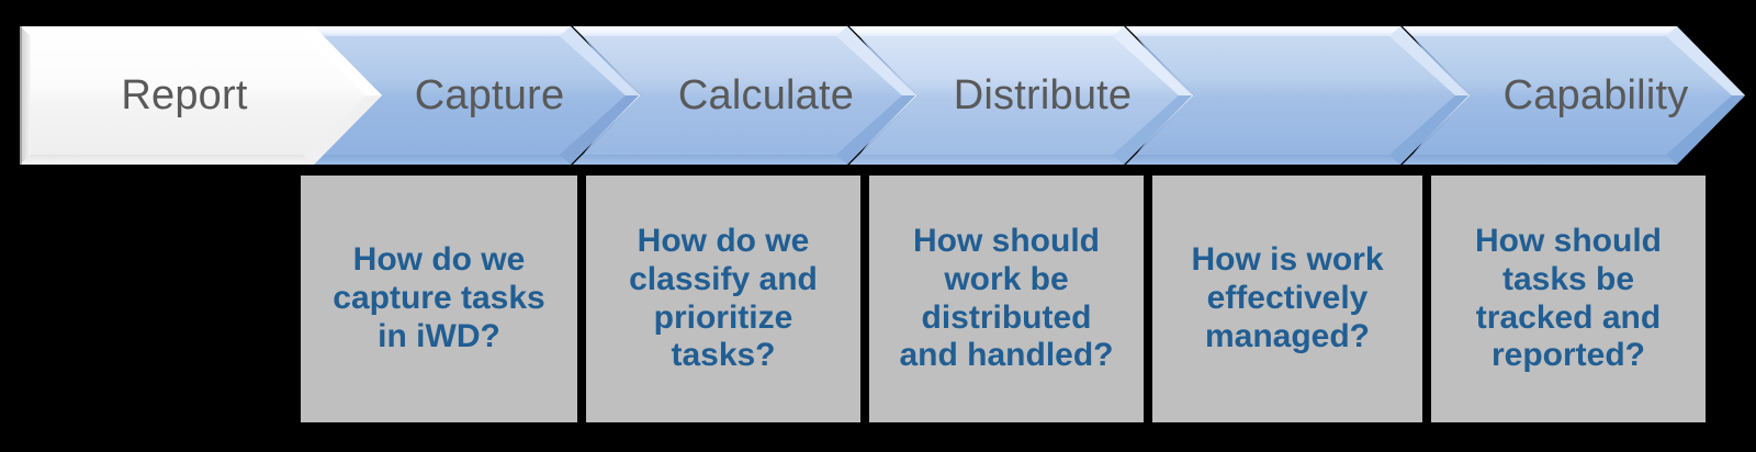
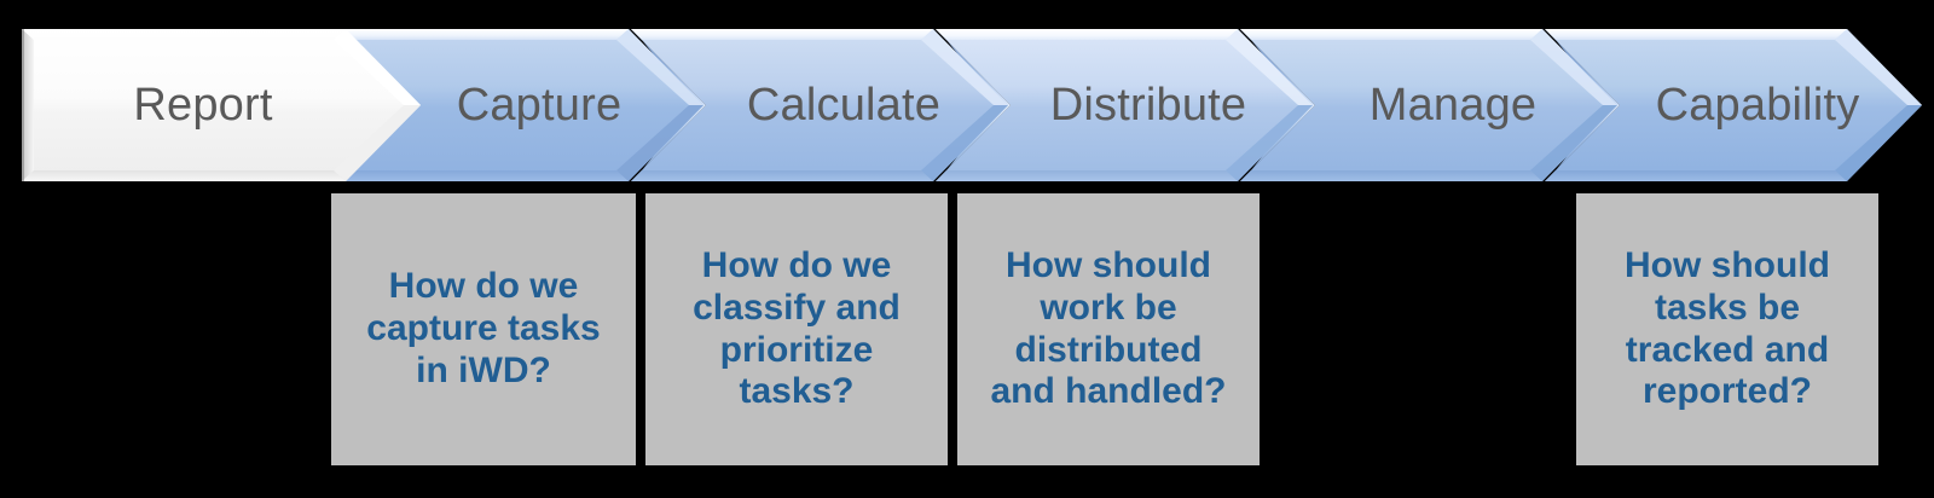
  Report
  Capture
  Calculate
  Distribute
+ Manage
  Capability
  How do we
  capture tasks
  in iWD?
  How do we
  classify and
  prioritize
  tasks?
  How should
  work be
  distributed
  and handled?
- How is work
- effectively
- managed?
  How should
  tasks be
  tracked and
  reported?
